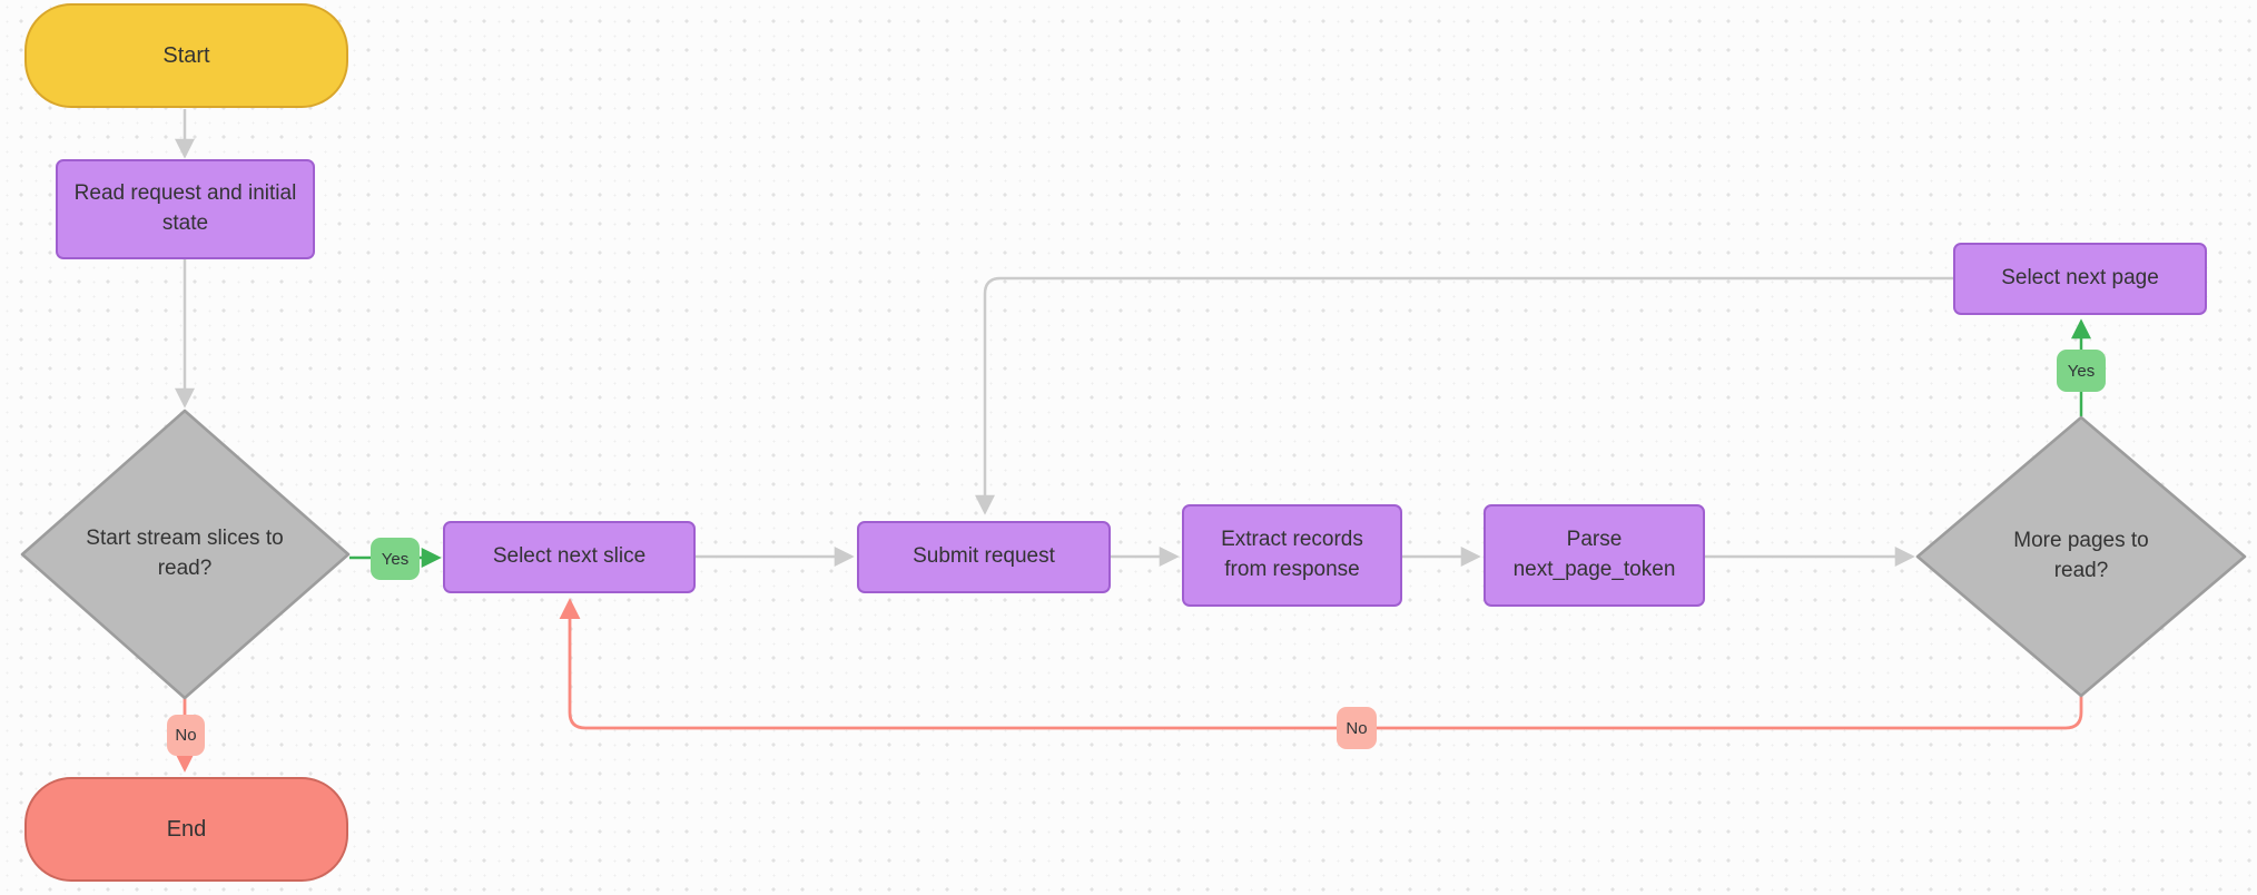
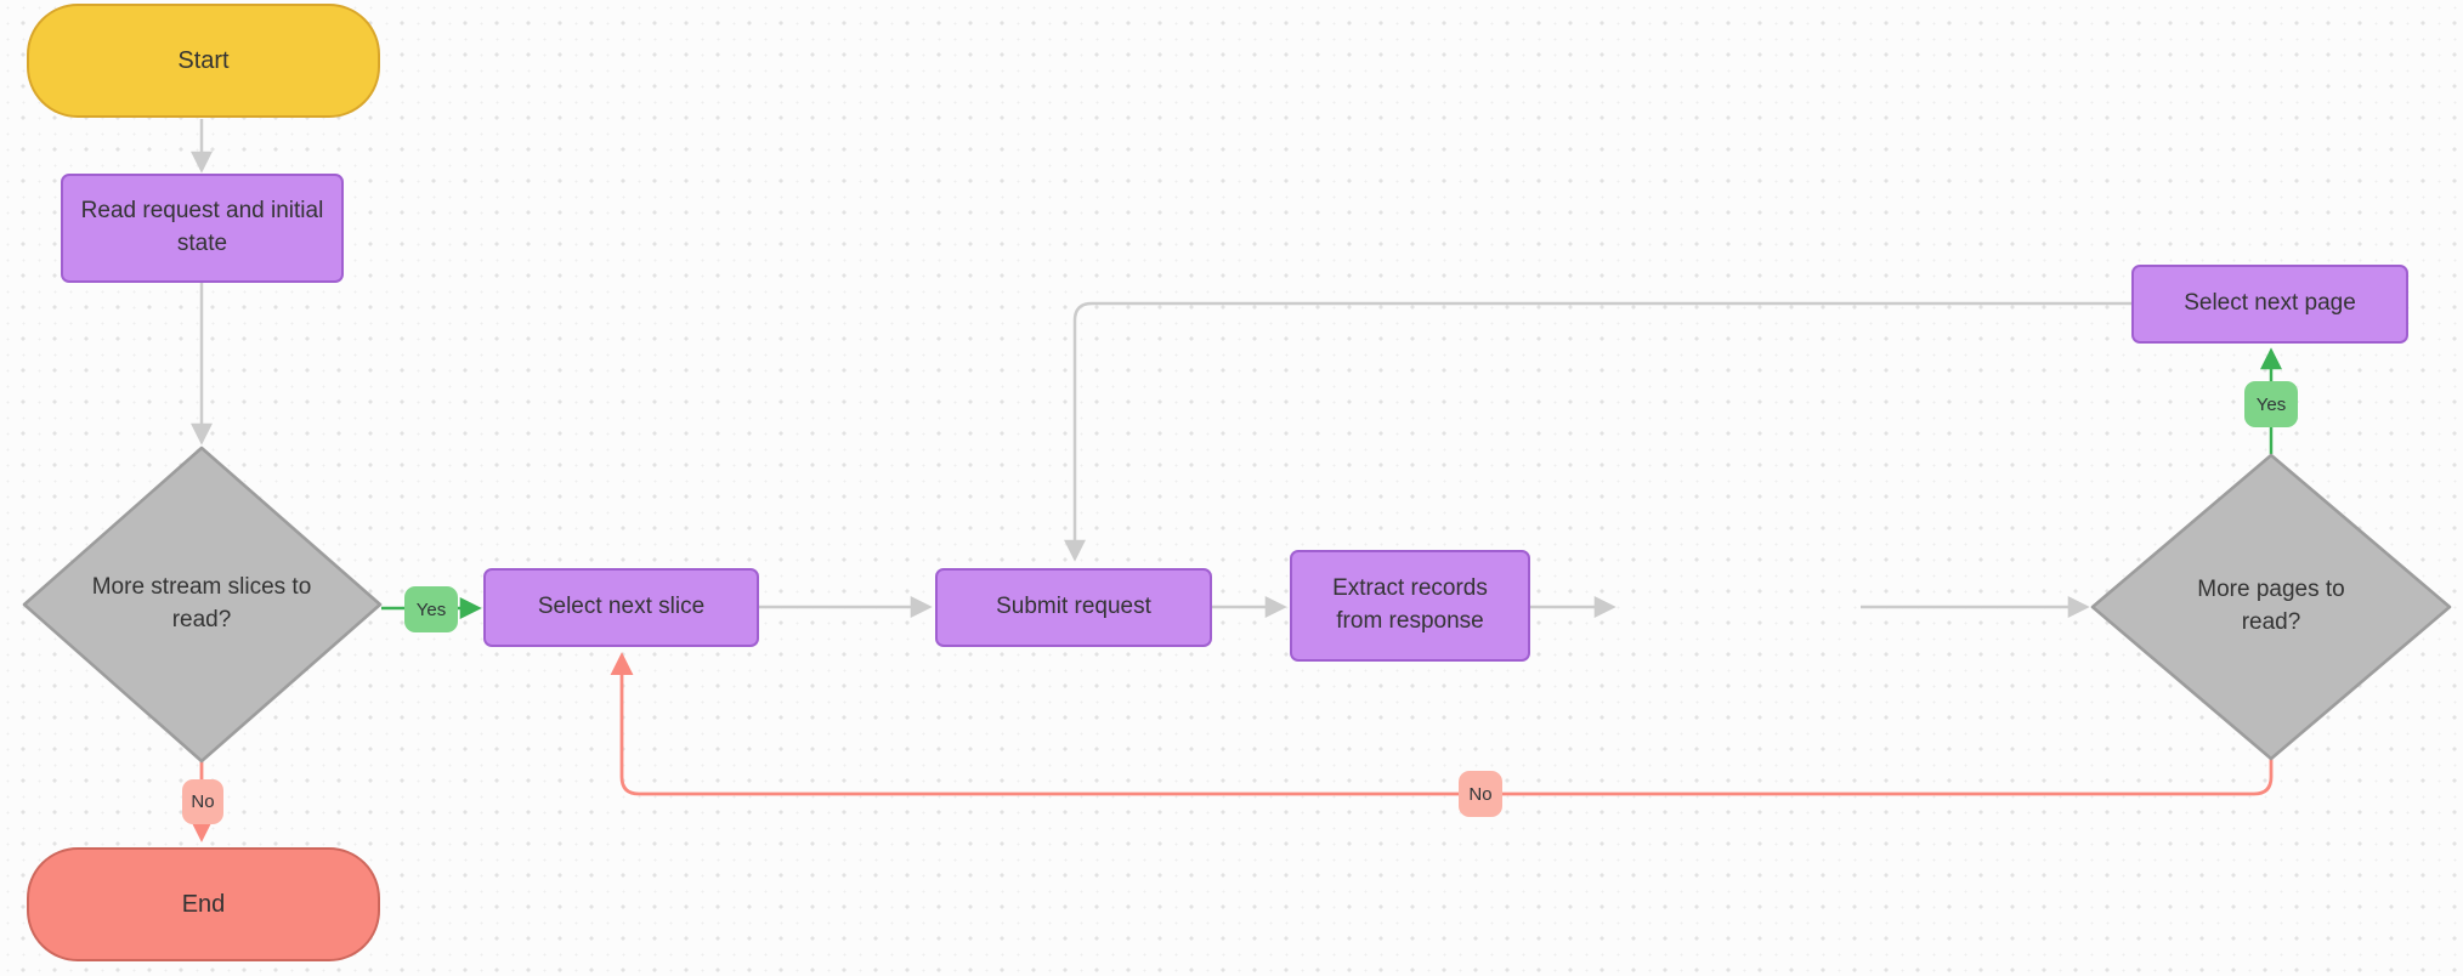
  Start
  Read request and initial state
- Start stream slices to read?
+ More stream slices to read?
  Select next slice
  Submit request
  Extract records from response
- Parse next_page_token
  More pages to read?
  Select next page
  End
  Yes
  No
  Yes
  No
